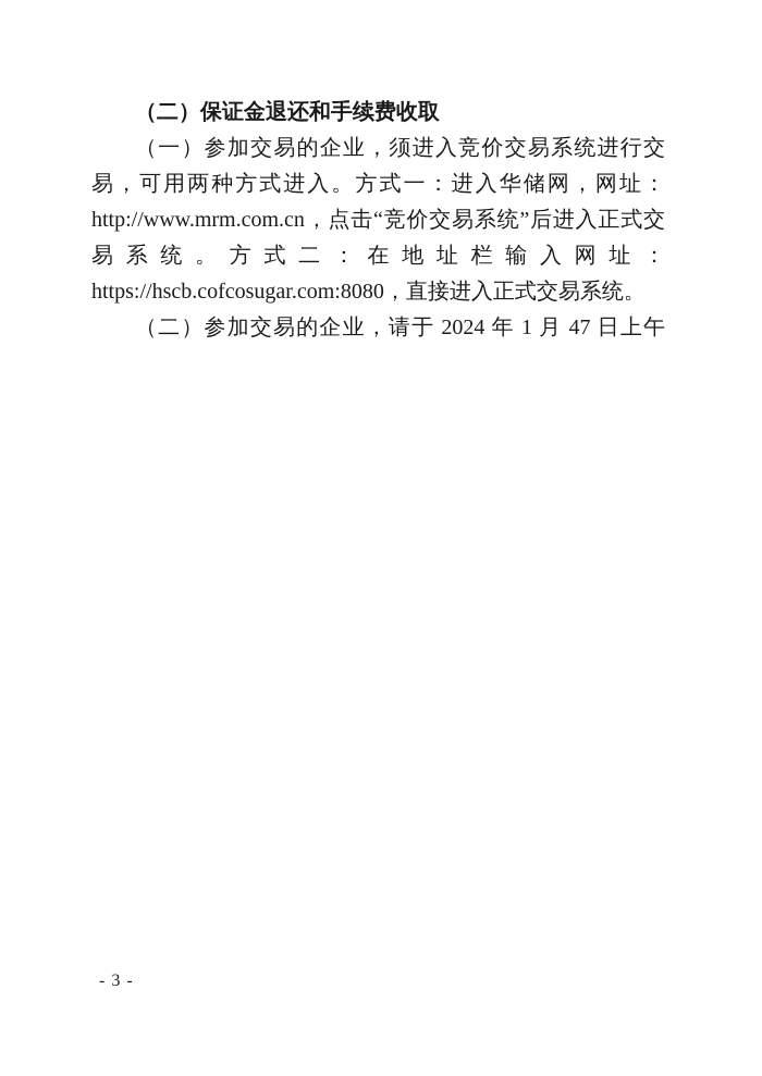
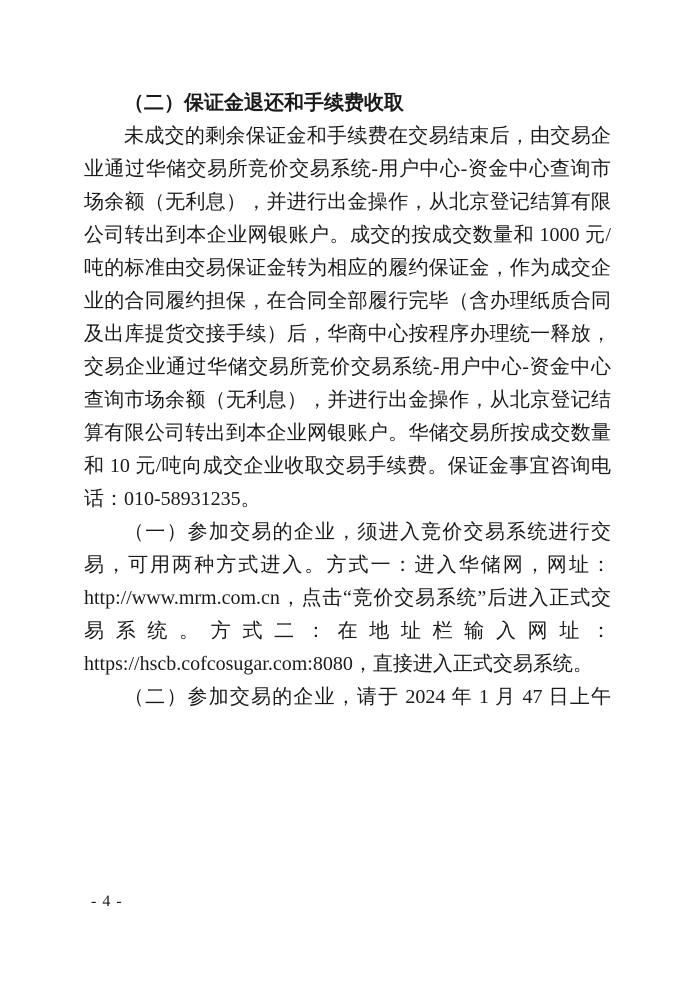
  （二）保证金退还和手续费收取
+ 未成交的剩余保证金和手续费在交易结束后，由交易企业通过华储交易所竞价交易系统-用户中心-资金中心查询市场余额（无利息），并进行出金操作，从北京登记结算有限公司转出到本企业网银账户。成交的按成交数量和 1000 元/吨的标准由交易保证金转为相应的履约保证金，作为成交企业的合同履约担保，在合同全部履行完毕（含办理纸质合同及出库提货交接手续）后，华商中心按程序办理统一释放，交易企业通过华储交易所竞价交易系统-用户中心-资金中心查询市场余额（无利息），并进行出金操作，从北京登记结算有限公司转出到本企业网银账户。华储交易所按成交数量和 10 元/吨向成交企业收取交易手续费。保证金事宜咨询电话：010-58931235。
  （一）参加交易的企业，须进入竞价交易系统进行交易，可用两种方式进入。方式一：进入华储网，网址：http://www.mrm.com.cn，点击“竞价交易系统”后进入正式交易系统。方式二：在地址栏输入网址：https://hscb.cofcosugar.com:8080，直接进入正式交易系统。
  （二）参加交易的企业，请于 2024 年 1 月 47 日上午
- - 3 -
+ - 4 -
